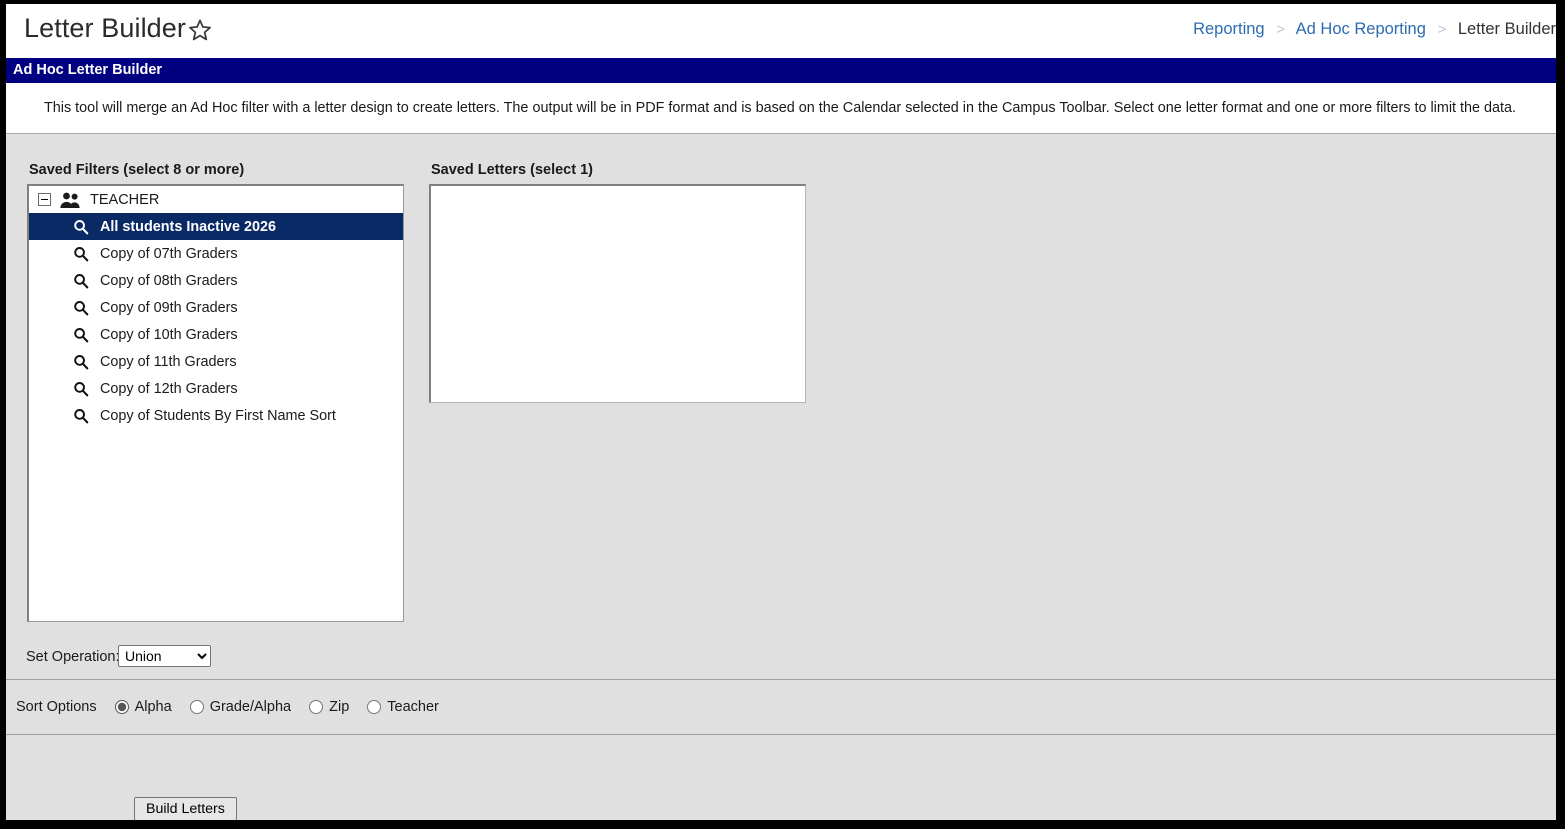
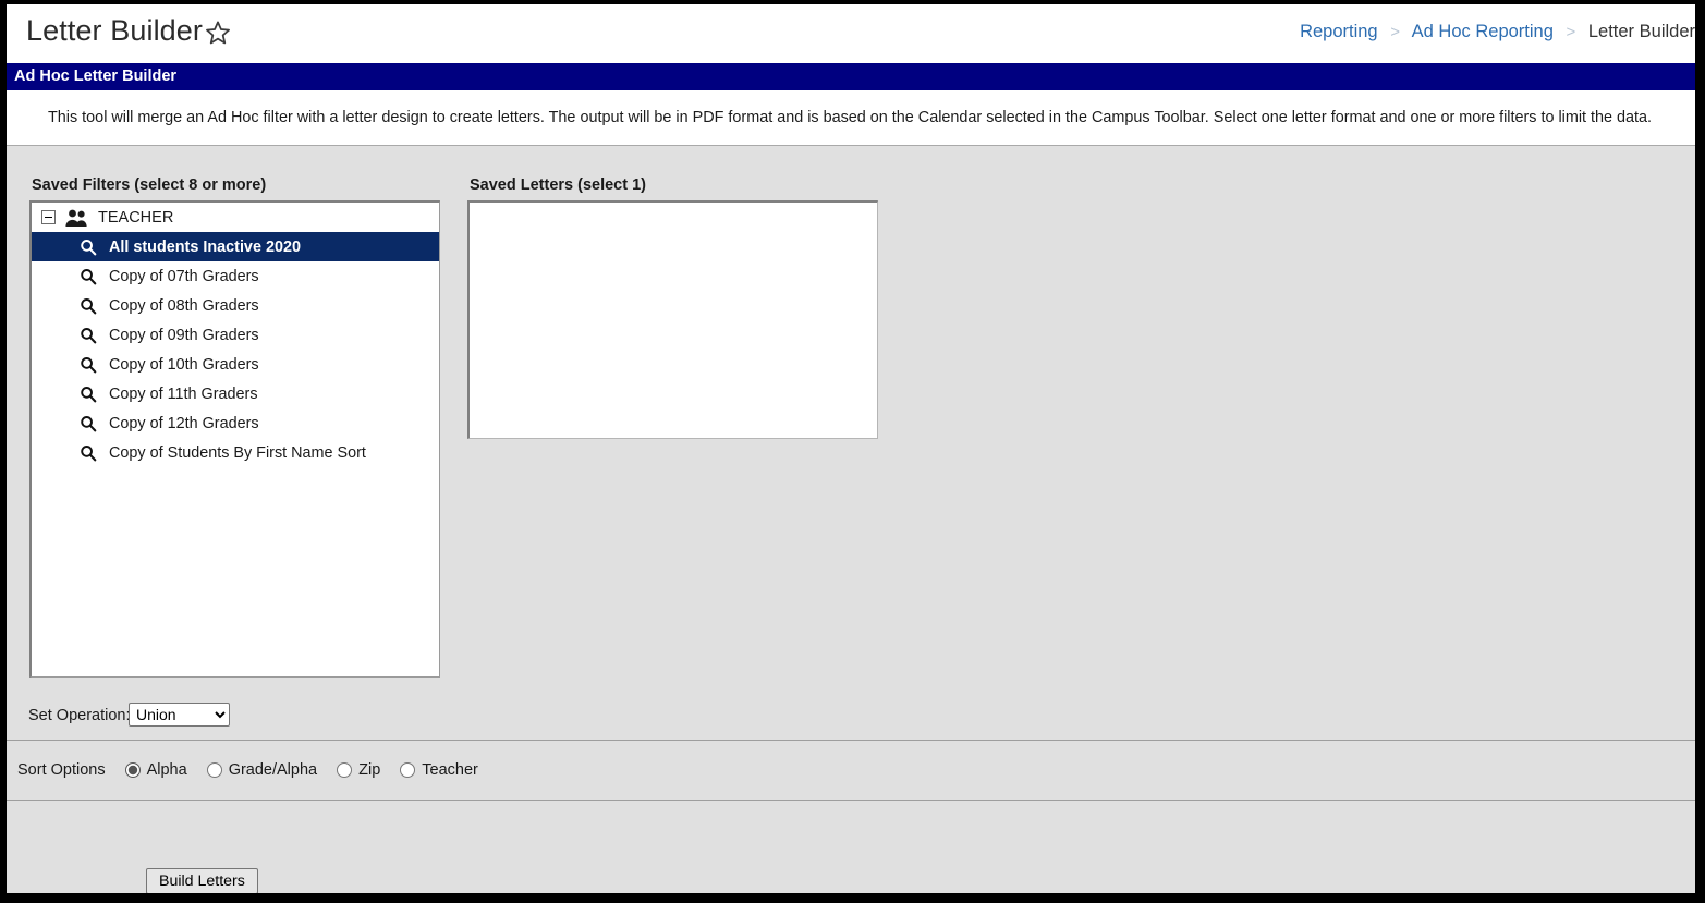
  Letter Builder
  Reporting > Ad Hoc Reporting > Letter Builder
  Ad Hoc Letter Builder
  This tool will merge an Ad Hoc filter with a letter design to create letters. The output will be in PDF format and is based on the Calendar selected in the Campus Toolbar. Select one letter format and one or more filters to limit the data.
  Saved Filters (select 8 or more)
  Saved Letters (select 1)
  TEACHER
- All students Inactive 2026
+ All students Inactive 2020
  Copy of 07th Graders
  Copy of 08th Graders
  Copy of 09th Graders
  Copy of 10th Graders
  Copy of 11th Graders
  Copy of 12th Graders
  Copy of Students By First Name Sort
  Set Operation
  Union
  Sort Options
  Alpha
  Grade/Alpha
  Zip
  Teacher
  Build Letters
